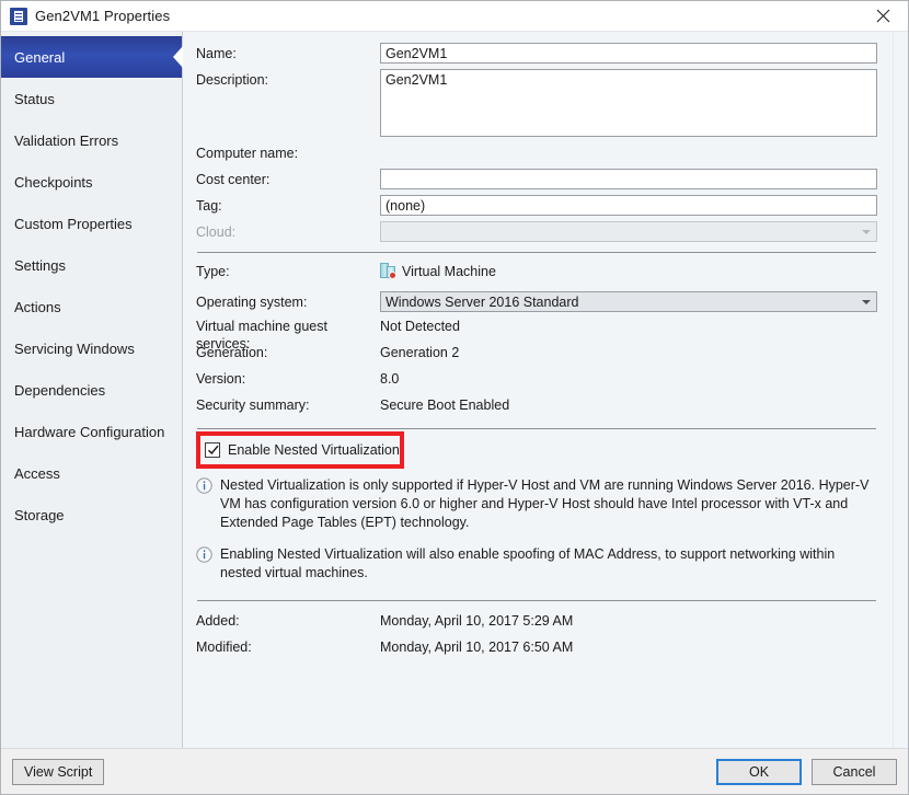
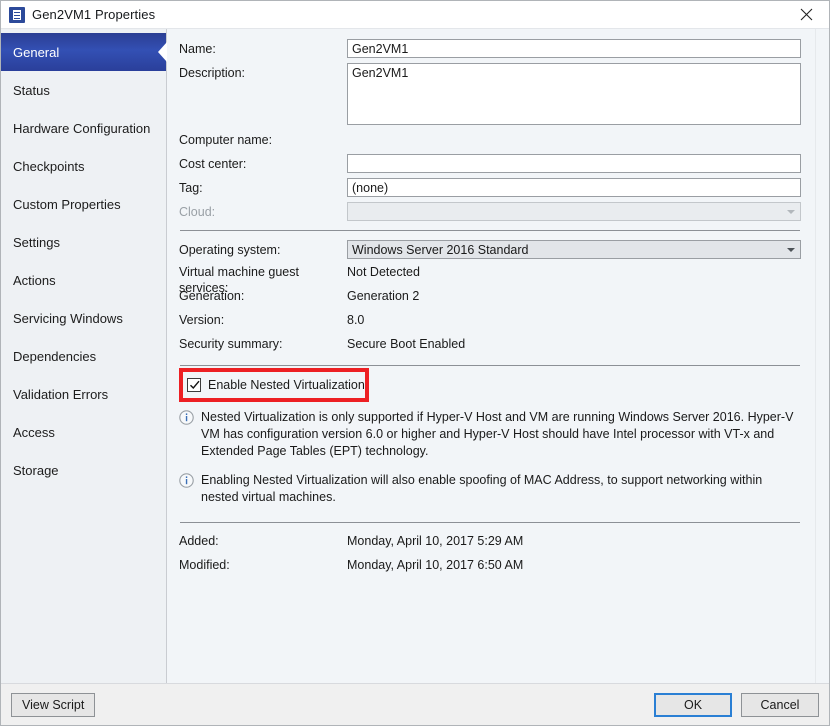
  Gen2VM1 Properties
  General
  Status
- Validation Errors
+ Hardware Configuration
  Checkpoints
  Custom Properties
  Settings
  Actions
  Servicing Windows
  Dependencies
- Hardware Configuration
+ Validation Errors
  Access
  Storage
  Name:
  Gen2VM1
  Description:
  Gen2VM1
  Computer name:
  Cost center:
  Tag:
  (none)
  Cloud:
- Type:
- Virtual Machine
  Operating system:
  Windows Server 2016 Standard
  Virtual machine guest services:
  Not Detected
  Generation:
  Generation 2
  Version:
  8.0
  Security summary:
  Secure Boot Enabled
  Enable Nested Virtualization
  Nested Virtualization is only supported if Hyper-V Host and VM are running Windows Server 2016. Hyper-V VM has configuration version 6.0 or higher and Hyper-V Host should have Intel processor with VT-x and Extended Page Tables (EPT) technology.
  Enabling Nested Virtualization will also enable spoofing of MAC Address, to support networking within nested virtual machines.
  Added:
  Monday, April 10, 2017 5:29 AM
  Modified:
  Monday, April 10, 2017 6:50 AM
  View Script
  OK
  Cancel
